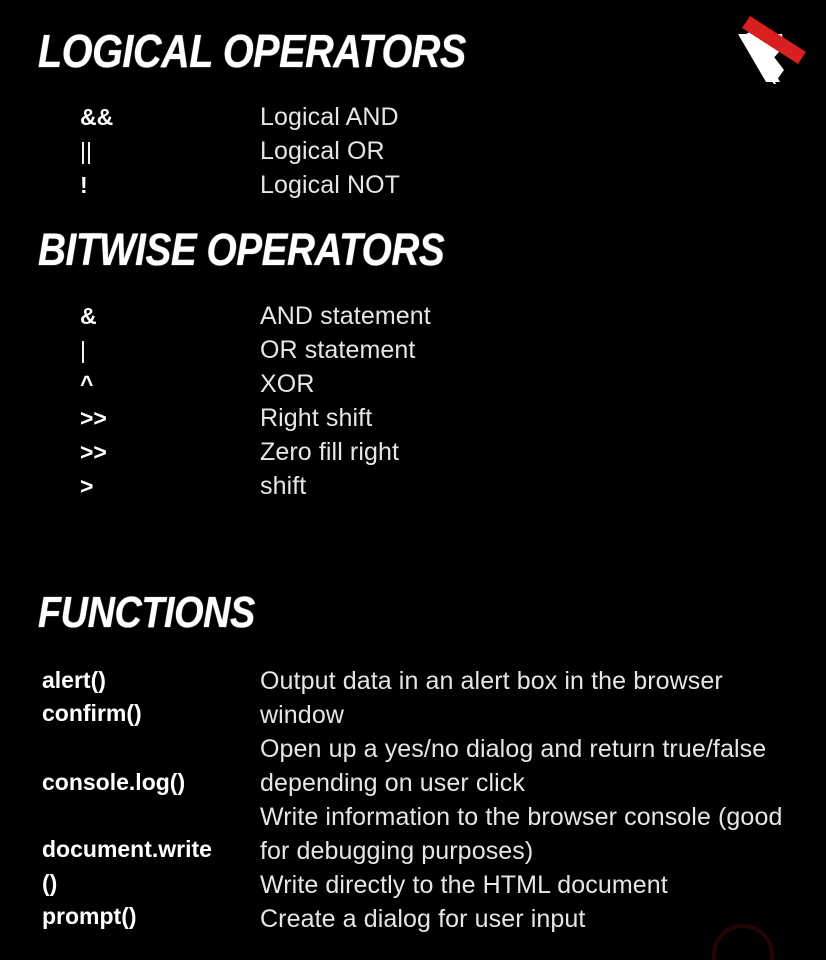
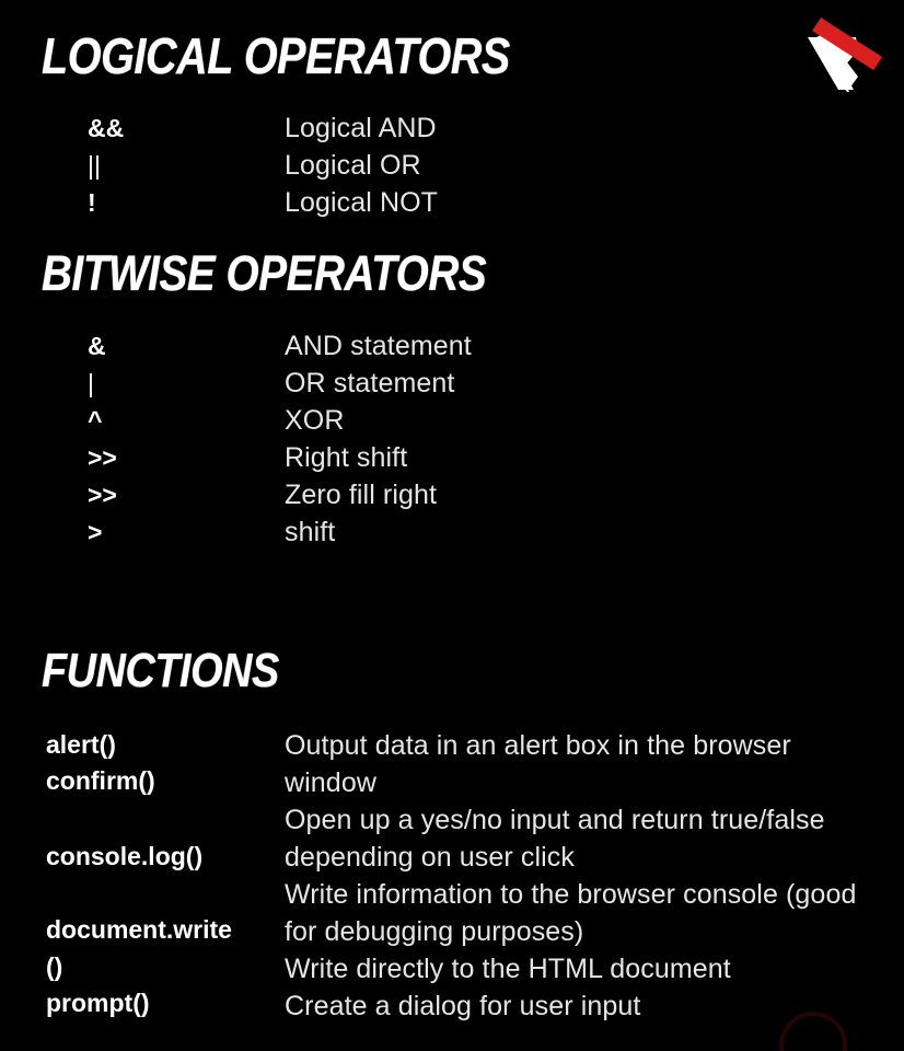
  LOGICAL OPERATORS
  &&
  Logical AND
  ||
  Logical OR
  !
  Logical NOT
  BITWISE OPERATORS
  &
  AND statement
  |
  OR statement
  ^
  XOR
  >>
  Right shift
  >>
  Zero fill right
  >
  shift
  FUNCTIONS
  alert()
  confirm()
  console.log()
  document.write
  ()
  prompt()
  Output data in an alert box in the browser
  window
- Open up a yes/no dialog and return true/false
+ Open up a yes/no input and return true/false
  depending on user click
  Write information to the browser console (good
  for debugging purposes)
  Write directly to the HTML document
  Create a dialog for user input
